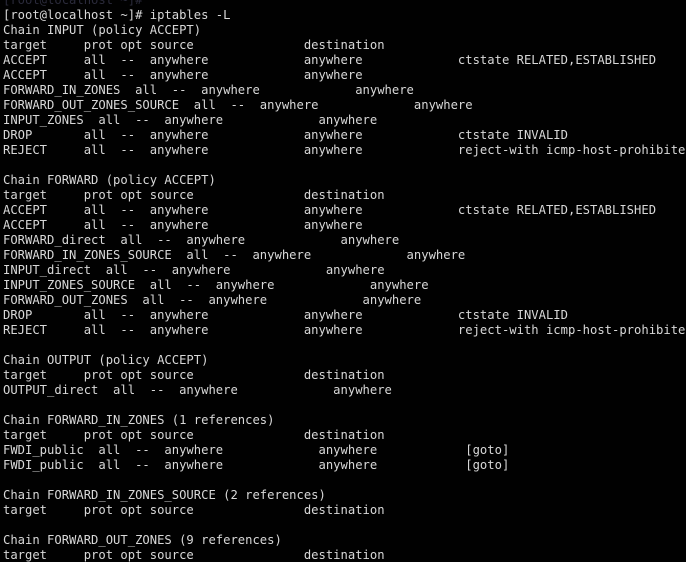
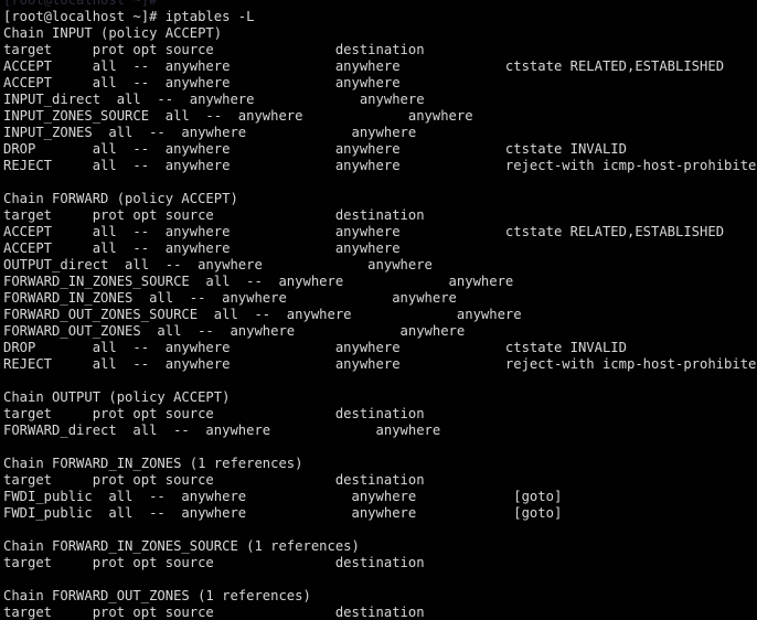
  [root@localhost ~]#
  [root@localhost ~]# iptables -L
  Chain INPUT (policy ACCEPT)
  target prot opt source destination
  ACCEPT all -- anywhere anywhere ctstate RELATED,ESTABLISHED
  ACCEPT all -- anywhere anywhere
- FORWARD_IN_ZONES all -- anywhere anywhere
+ INPUT_direct all -- anywhere anywhere
- FORWARD_OUT_ZONES_SOURCE all -- anywhere anywhere
+ INPUT_ZONES_SOURCE all -- anywhere anywhere
  INPUT_ZONES all -- anywhere anywhere
  DROP all -- anywhere anywhere ctstate INVALID
  REJECT all -- anywhere anywhere reject-with icmp-host-prohibite
  Chain FORWARD (policy ACCEPT)
  target prot opt source destination
  ACCEPT all -- anywhere anywhere ctstate RELATED,ESTABLISHED
  ACCEPT all -- anywhere anywhere
- FORWARD_direct all -- anywhere anywhere
+ OUTPUT_direct all -- anywhere anywhere
  FORWARD_IN_ZONES_SOURCE all -- anywhere anywhere
- INPUT_direct all -- anywhere anywhere
+ FORWARD_IN_ZONES all -- anywhere anywhere
- INPUT_ZONES_SOURCE all -- anywhere anywhere
+ FORWARD_OUT_ZONES_SOURCE all -- anywhere anywhere
  FORWARD_OUT_ZONES all -- anywhere anywhere
  DROP all -- anywhere anywhere ctstate INVALID
  REJECT all -- anywhere anywhere reject-with icmp-host-prohibite
  Chain OUTPUT (policy ACCEPT)
  target prot opt source destination
- OUTPUT_direct all -- anywhere anywhere
+ FORWARD_direct all -- anywhere anywhere
  Chain FORWARD_IN_ZONES (1 references)
  target prot opt source destination
  FWDI_public all -- anywhere anywhere [goto]
  FWDI_public all -- anywhere anywhere [goto]
- Chain FORWARD_IN_ZONES_SOURCE (2 references)
+ Chain FORWARD_IN_ZONES_SOURCE (1 references)
  target prot opt source destination
- Chain FORWARD_OUT_ZONES (9 references)
+ Chain FORWARD_OUT_ZONES (1 references)
  target prot opt source destination
